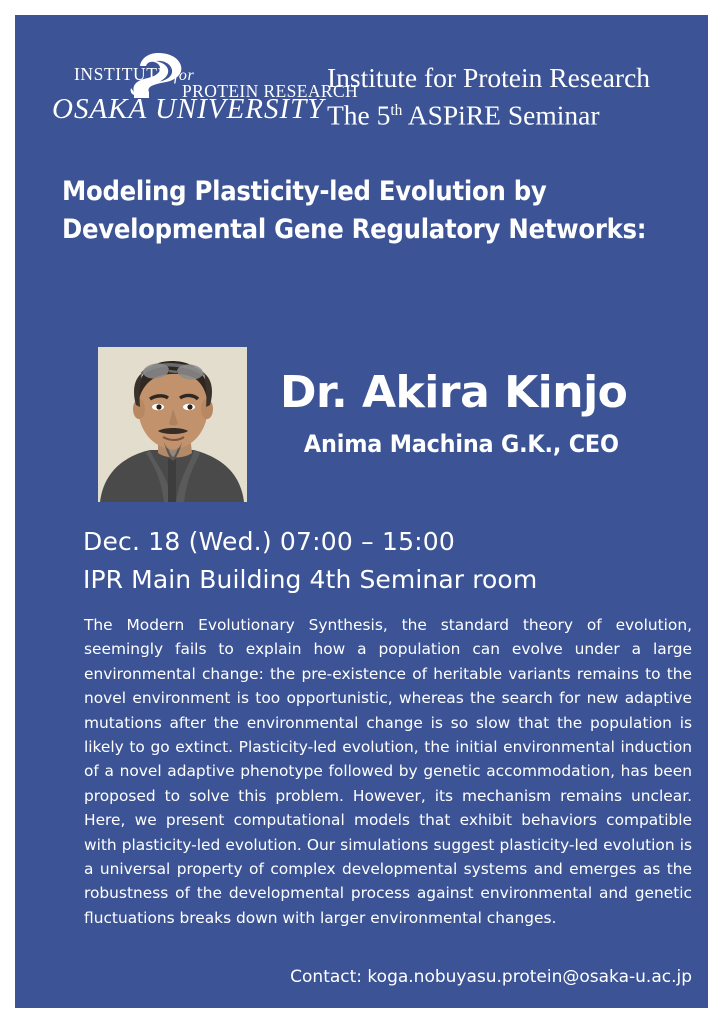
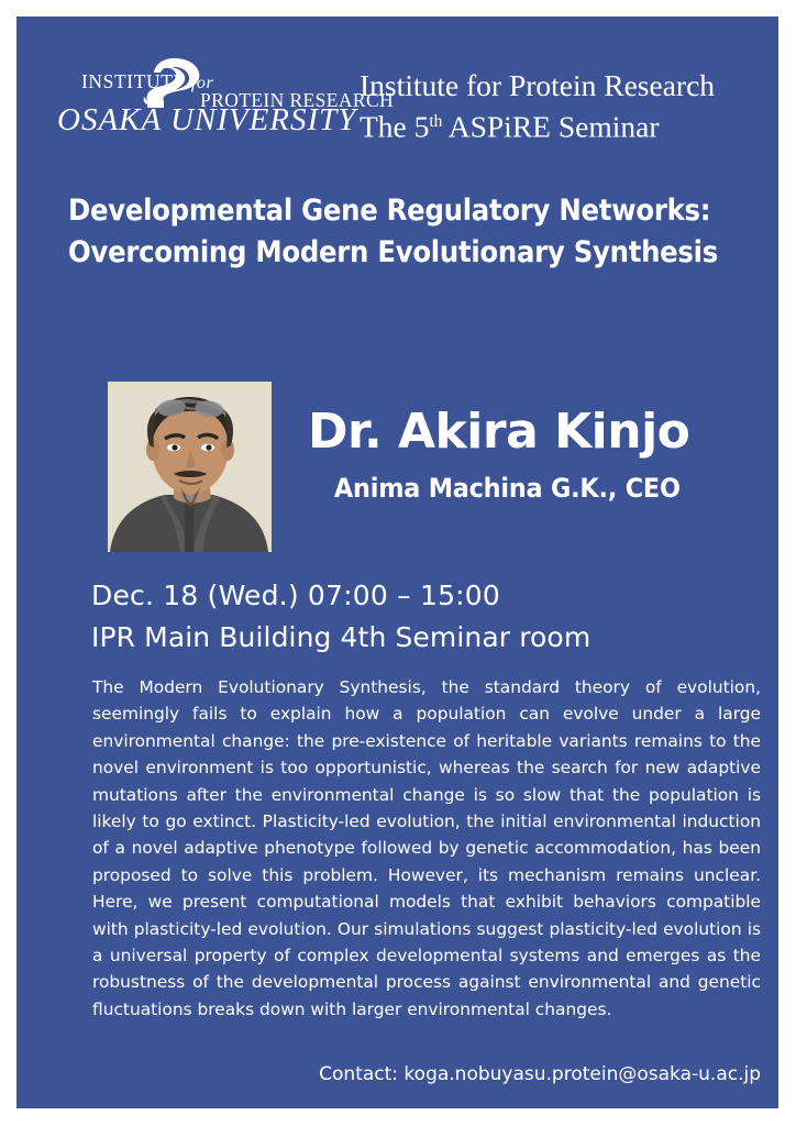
  INSTITUT or
  PROTEIN RESEARCH
  OSAKA UNIVERSITY
  Institute for Protein Research
  The 5th ASPiRE Seminar
- Modeling Plasticity-led Evolution by
  Developmental Gene Regulatory Networks:
+ Overcoming Modern Evolutionary Synthesis
  Dr. Akira Kinjo
  Anima Machina G.K., CEO
  Dec. 18 (Wed.) 07:00 – 15:00
  IPR Main Building 4th Seminar room
  The Modern Evolutionary Synthesis, the standard theory of evolution, seemingly fails to explain how a population can evolve under a large environmental change: the pre-existence of heritable variants remains to the novel environment is too opportunistic, whereas the search for new adaptive mutations after the environmental change is so slow that the population is likely to go extinct. Plasticity-led evolution, the initial environmental induction of a novel adaptive phenotype followed by genetic accommodation, has been proposed to solve this problem. However, its mechanism remains unclear. Here, we present computational models that exhibit behaviors compatible with plasticity-led evolution. Our simulations suggest plasticity-led evolution is a universal property of complex developmental systems and emerges as the robustness of the developmental process against environmental and genetic fluctuations breaks down with larger environmental changes.
  Contact: koga.nobuyasu.protein@osaka-u.ac.jp
